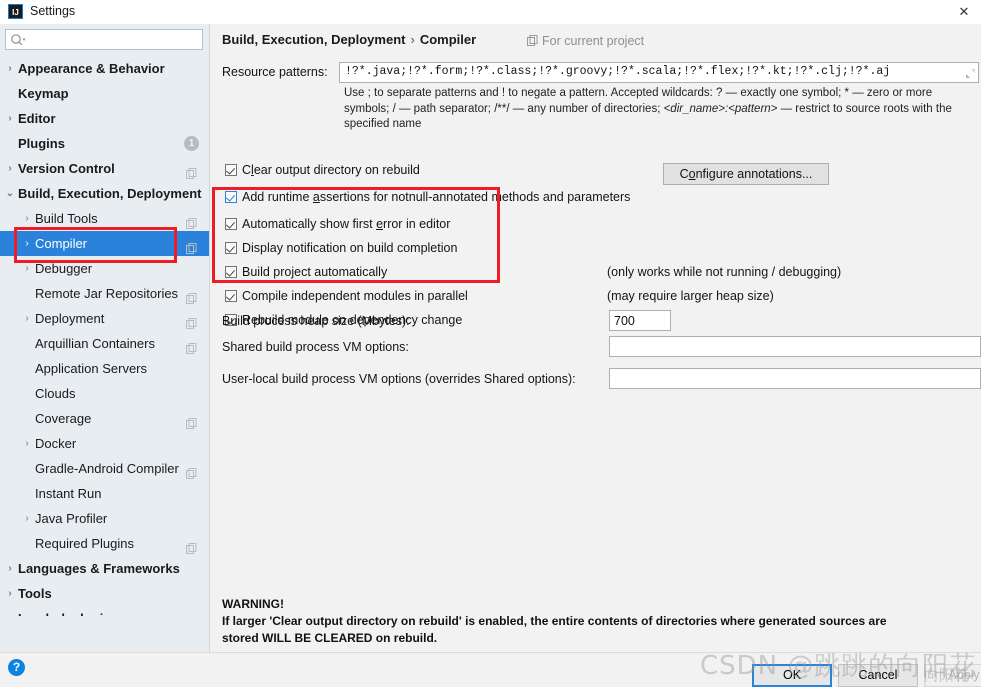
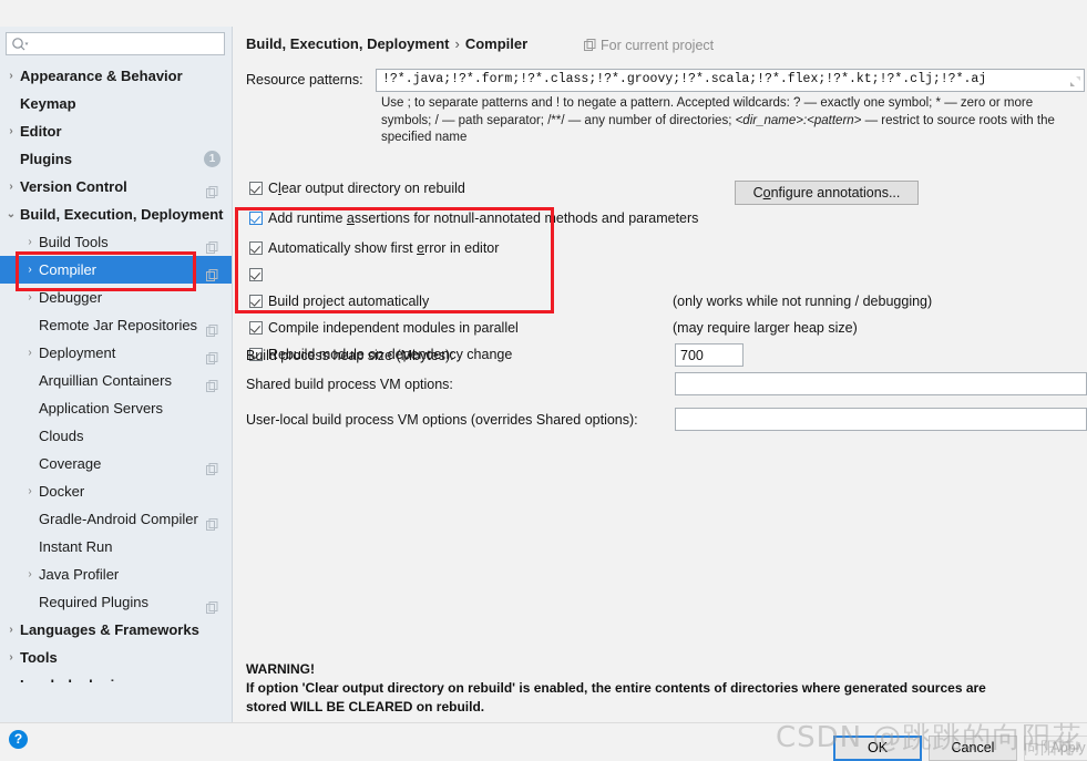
- IJ
- Settings
- ✕
  ›
  Appearance & Behavior
  Keymap
  ›
  Editor
  Plugins
  1
  ›
  Version Control
  ⌄
  Build, Execution, Deployment
  ›
  Build Tools
  ›
  Compiler
  ›
  Debugger
  Remote Jar Repositories
  ›
  Deployment
  Arquillian Containers
  Application Servers
  Clouds
  Coverage
  ›
  Docker
  Gradle-Android Compiler
  Instant Run
  ›
  Java Profiler
  Required Plugins
  ›
  Languages & Frameworks
  ›
  Tools
  Build, Execution, Deployment › Compiler
  For current project
  Resource patterns:
  !?*.java;!?*.form;!?*.class;!?*.groovy;!?*.scala;!?*.flex;!?*.kt;!?*.clj;!?*.aj
  Use ; to separate patterns and ! to negate a pattern. Accepted wildcards: ? — exactly one symbol; * — zero or more
  symbols; / — path separator; /**/ — any number of directories; <dir_name>:<pattern> — restrict to source roots with the
  specified name
  Clear output directory on rebuild
  Add runtime assertions for notnull-annotated methods and parameters
  Automatically show first error in editor
- Display notification on build completion
  Build project automatically
  Compile independent modules in parallel
  Rebuild module on dependency change
  Configure annotations...
  (only works while not running / debugging)
  (may require larger heap size)
  Build process heap size (Mbytes):
  700
  Shared build process VM options:
  User-local build process VM options (overrides Shared options):
  WARNING!
- If larger 'Clear output directory on rebuild' is enabled, the entire contents of directories where generated sources are
+ If option 'Clear output directory on rebuild' is enabled, the entire contents of directories where generated sources are
  stored WILL BE CLEARED on rebuild.
  ?
  OK
  Cancel
  Apply
  CSDN @跳跳的向阳花
  向阳花
